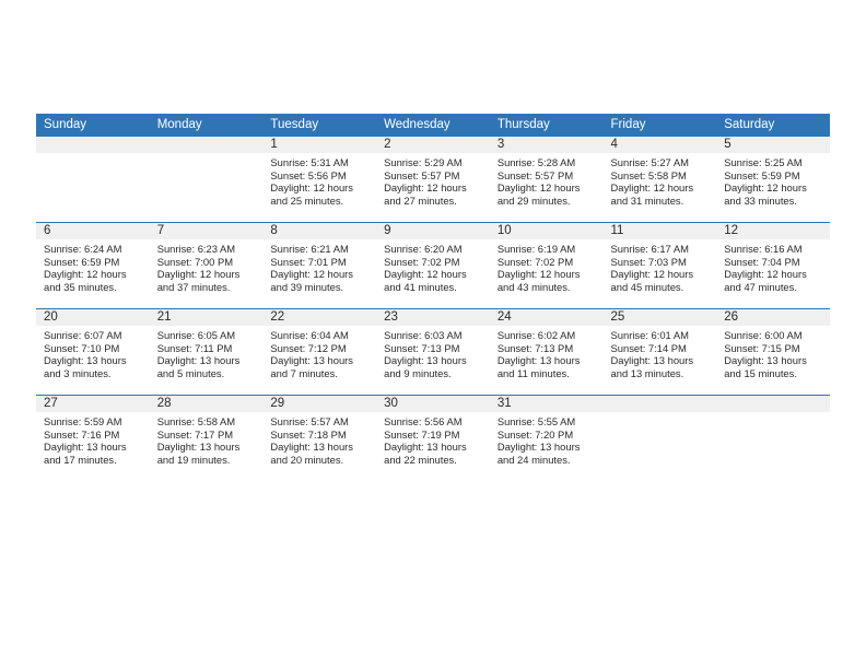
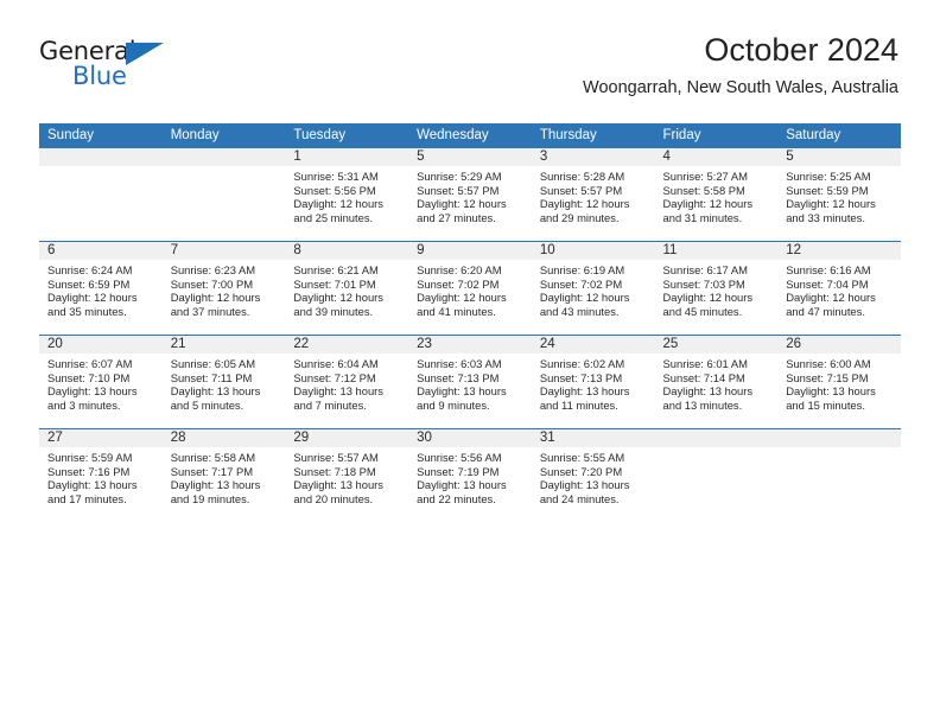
+ General
+ Blue
+ October 2024
+ Woongarrah, New South Wales, Australia
  Sunday	Monday	Tuesday	Wednesday	Thursday	Friday	Saturday
- 		1Sunrise: 5:31 AMSunset: 5:56 PMDaylight: 12 hours and 25 minutes.	2Sunrise: 5:29 AMSunset: 5:57 PMDaylight: 12 hours and 27 minutes.	3Sunrise: 5:28 AMSunset: 5:57 PMDaylight: 12 hours and 29 minutes.	4Sunrise: 5:27 AMSunset: 5:58 PMDaylight: 12 hours and 31 minutes.	5Sunrise: 5:25 AMSunset: 5:59 PMDaylight: 12 hours and 33 minutes.
+ 		1Sunrise: 5:31 AMSunset: 5:56 PMDaylight: 12 hours and 25 minutes.	5Sunrise: 5:29 AMSunset: 5:57 PMDaylight: 12 hours and 27 minutes.	3Sunrise: 5:28 AMSunset: 5:57 PMDaylight: 12 hours and 29 minutes.	4Sunrise: 5:27 AMSunset: 5:58 PMDaylight: 12 hours and 31 minutes.	5Sunrise: 5:25 AMSunset: 5:59 PMDaylight: 12 hours and 33 minutes.
  6Sunrise: 6:24 AMSunset: 6:59 PMDaylight: 12 hours and 35 minutes.	7Sunrise: 6:23 AMSunset: 7:00 PMDaylight: 12 hours and 37 minutes.	8Sunrise: 6:21 AMSunset: 7:01 PMDaylight: 12 hours and 39 minutes.	9Sunrise: 6:20 AMSunset: 7:02 PMDaylight: 12 hours and 41 minutes.	10Sunrise: 6:19 AMSunset: 7:02 PMDaylight: 12 hours and 43 minutes.	11Sunrise: 6:17 AMSunset: 7:03 PMDaylight: 12 hours and 45 minutes.	12Sunrise: 6:16 AMSunset: 7:04 PMDaylight: 12 hours and 47 minutes.
  20Sunrise: 6:07 AMSunset: 7:10 PMDaylight: 13 hours and 3 minutes.	21Sunrise: 6:05 AMSunset: 7:11 PMDaylight: 13 hours and 5 minutes.	22Sunrise: 6:04 AMSunset: 7:12 PMDaylight: 13 hours and 7 minutes.	23Sunrise: 6:03 AMSunset: 7:13 PMDaylight: 13 hours and 9 minutes.	24Sunrise: 6:02 AMSunset: 7:13 PMDaylight: 13 hours and 11 minutes.	25Sunrise: 6:01 AMSunset: 7:14 PMDaylight: 13 hours and 13 minutes.	26Sunrise: 6:00 AMSunset: 7:15 PMDaylight: 13 hours and 15 minutes.
  27Sunrise: 5:59 AMSunset: 7:16 PMDaylight: 13 hours and 17 minutes.	28Sunrise: 5:58 AMSunset: 7:17 PMDaylight: 13 hours and 19 minutes.	29Sunrise: 5:57 AMSunset: 7:18 PMDaylight: 13 hours and 20 minutes.	30Sunrise: 5:56 AMSunset: 7:19 PMDaylight: 13 hours and 22 minutes.	31Sunrise: 5:55 AMSunset: 7:20 PMDaylight: 13 hours and 24 minutes.
